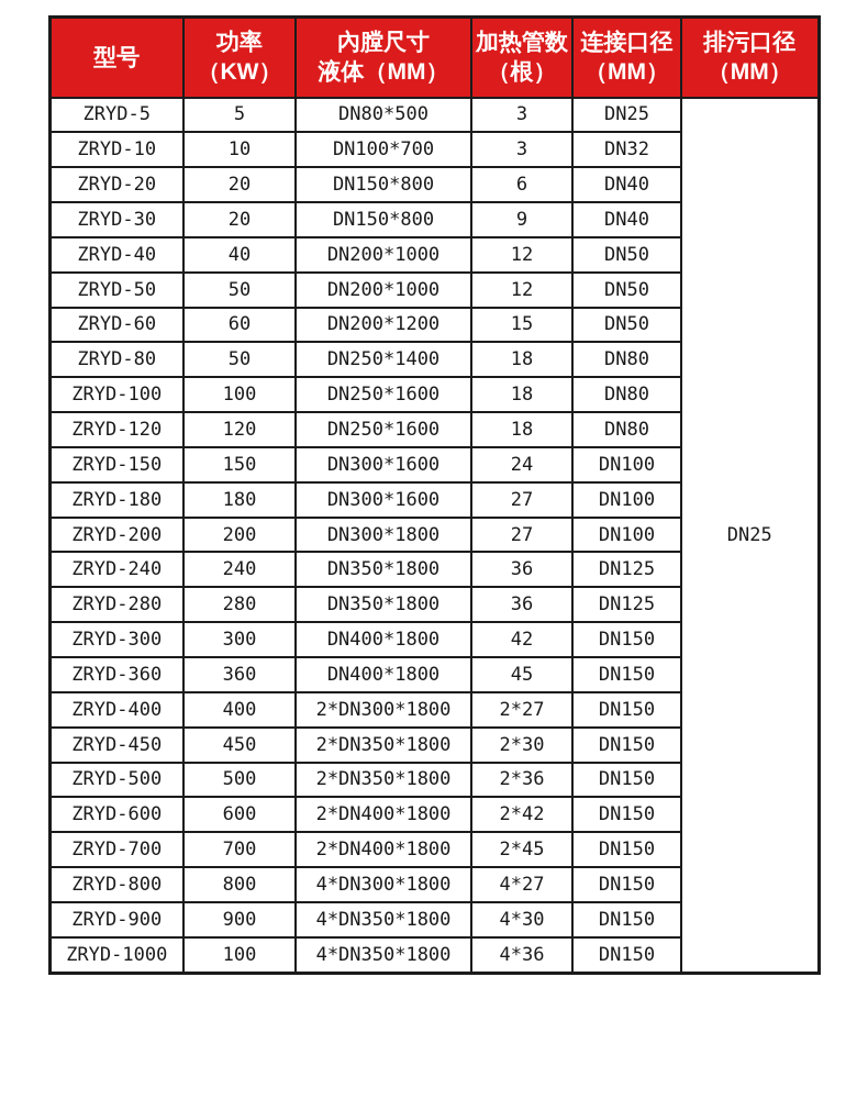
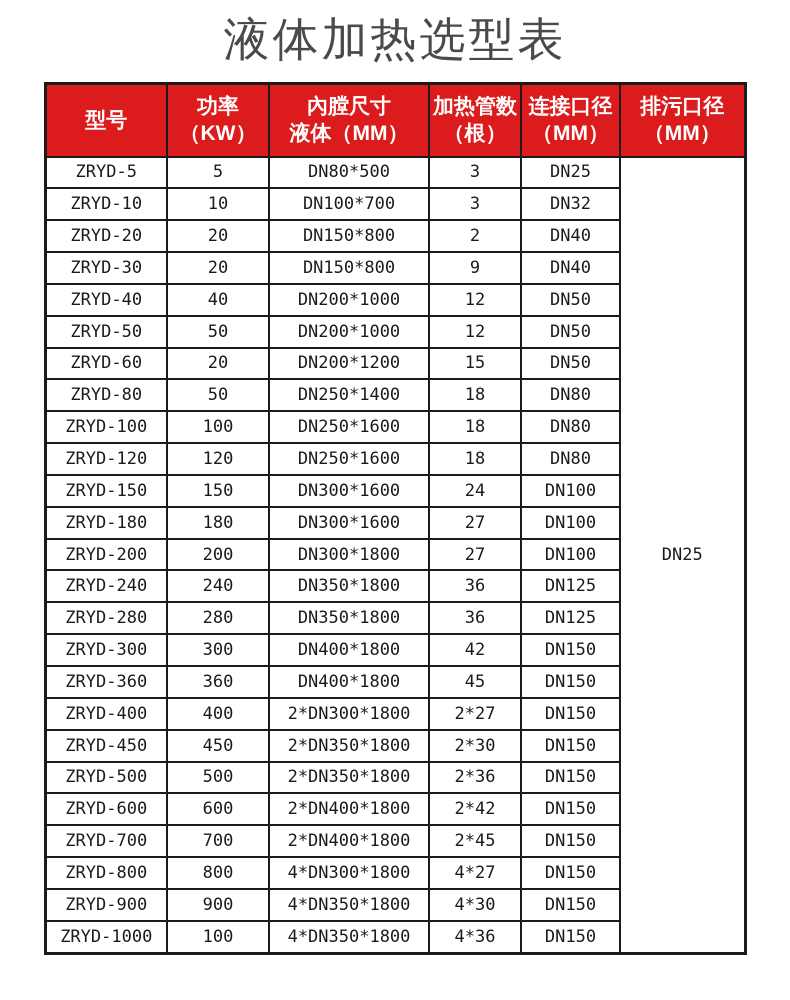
+ 液体加热选型表
  型号	功率（KW）	內膛尺寸液体（MM）	加热管数（根）	连接口径（MM）	排污口径（MM）
  ZRYD-5	5	DN80*500	3	DN25	DN25
  ZRYD-10	10	DN100*700	3	DN32
- ZRYD-20	20	DN150*800	6	DN40
+ ZRYD-20	20	DN150*800	2	DN40
  ZRYD-30	20	DN150*800	9	DN40
  ZRYD-40	40	DN200*1000	12	DN50
  ZRYD-50	50	DN200*1000	12	DN50
- ZRYD-60	60	DN200*1200	15	DN50
+ ZRYD-60	20	DN200*1200	15	DN50
  ZRYD-80	50	DN250*1400	18	DN80
  ZRYD-100	100	DN250*1600	18	DN80
  ZRYD-120	120	DN250*1600	18	DN80
  ZRYD-150	150	DN300*1600	24	DN100
  ZRYD-180	180	DN300*1600	27	DN100
  ZRYD-200	200	DN300*1800	27	DN100
  ZRYD-240	240	DN350*1800	36	DN125
  ZRYD-280	280	DN350*1800	36	DN125
  ZRYD-300	300	DN400*1800	42	DN150
  ZRYD-360	360	DN400*1800	45	DN150
  ZRYD-400	400	2*DN300*1800	2*27	DN150
  ZRYD-450	450	2*DN350*1800	2*30	DN150
  ZRYD-500	500	2*DN350*1800	2*36	DN150
  ZRYD-600	600	2*DN400*1800	2*42	DN150
  ZRYD-700	700	2*DN400*1800	2*45	DN150
  ZRYD-800	800	4*DN300*1800	4*27	DN150
  ZRYD-900	900	4*DN350*1800	4*30	DN150
  ZRYD-1000	100	4*DN350*1800	4*36	DN150
